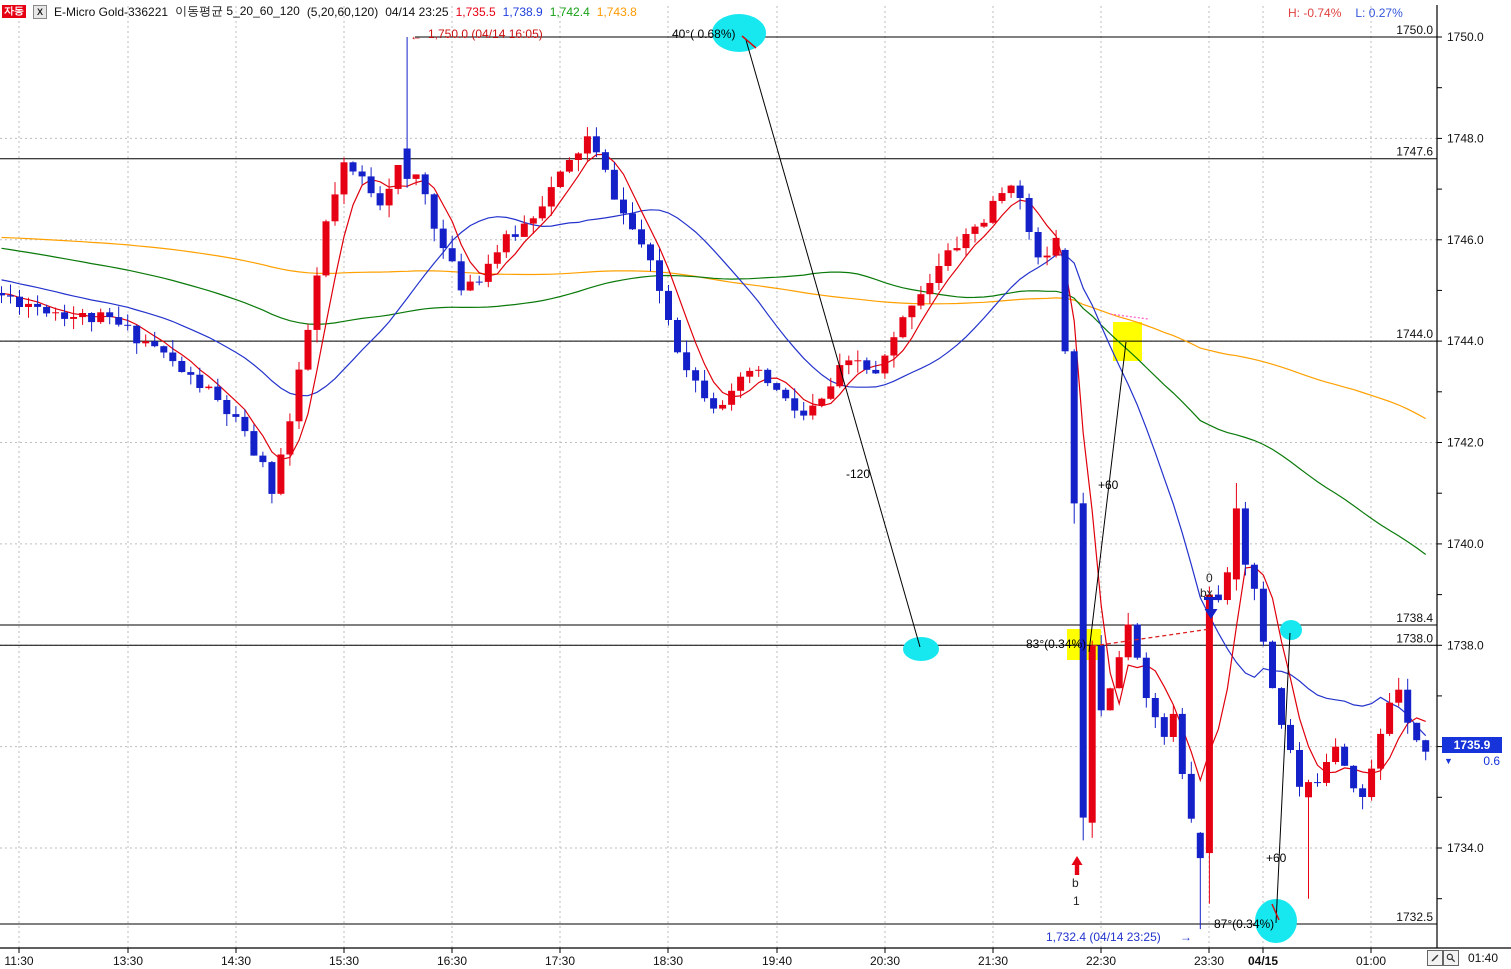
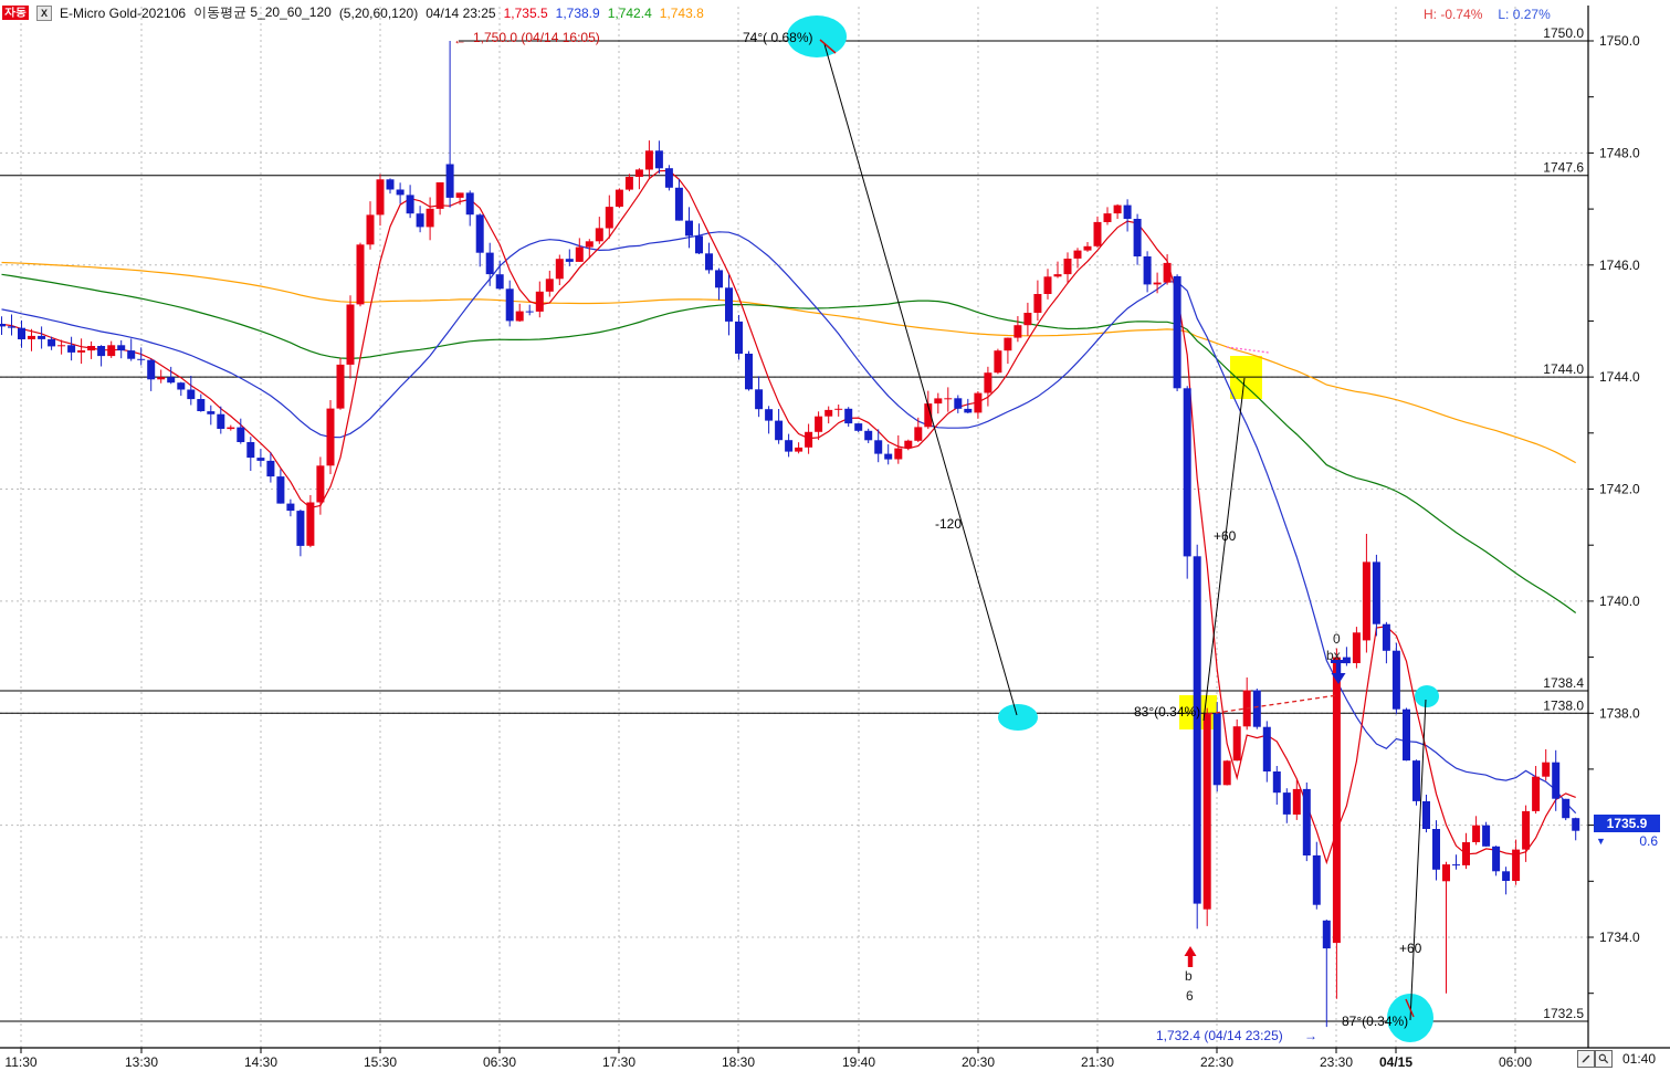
  11:30
  13:30
  14:30
  15:30
- 16:30
+ 06:30
  17:30
  18:30
  19:40
  20:30
  21:30
  22:30
  23:30
  04/15
- 01:00
+ 06:00
  1750.0
  1748.0
  1746.0
  1744.0
  1742.0
  1740.0
  1738.0
  1734.0
  1750.0
  1747.6
  1744.0
  1738.4
  1738.0
  1732.5
  ←
  1,750.0 (04/14 16:05)
- 40°( 0.68%)
+ 74°( 0.68%)
  -120
  +60
  83°(0.34%)
  0
  bx
  b
- 1
+ 6
  +60
  87°(0.34%)
  1,732.4 (04/14 23:25)
  →
  자동
  X
- E-Micro Gold-336221
+ E-Micro Gold-202106
  이동평균 5_20_60_120
  (5,20,60,120)
  04/14 23:25
  1,735.5
  1,738.9
  1,742.4
  1,743.8
  H: -0.74%
  L: 0.27%
  1735.9
  ▼
  0.6
  01:40
